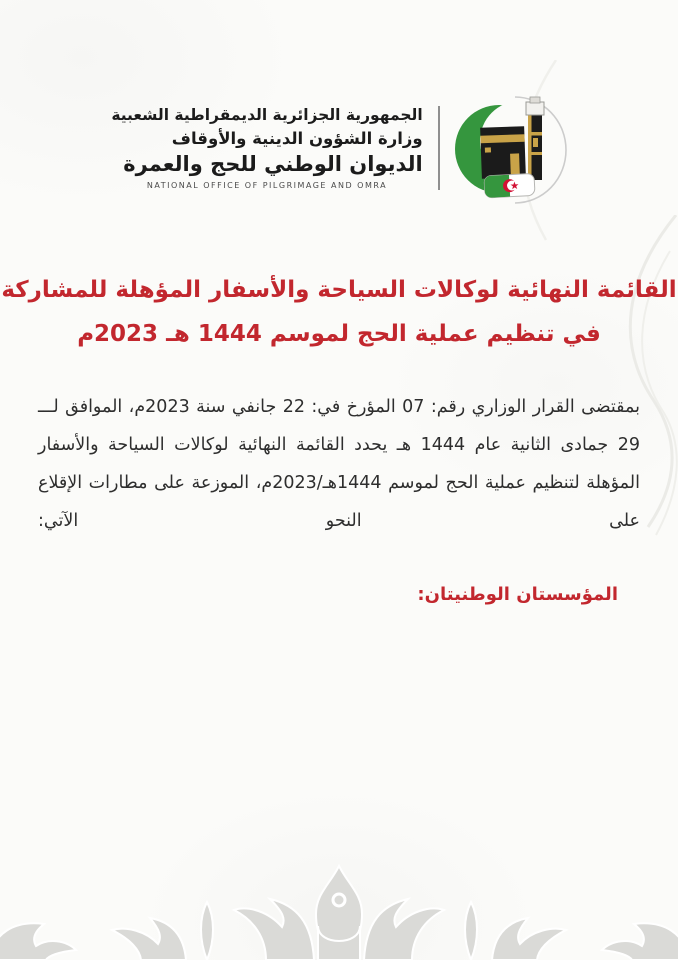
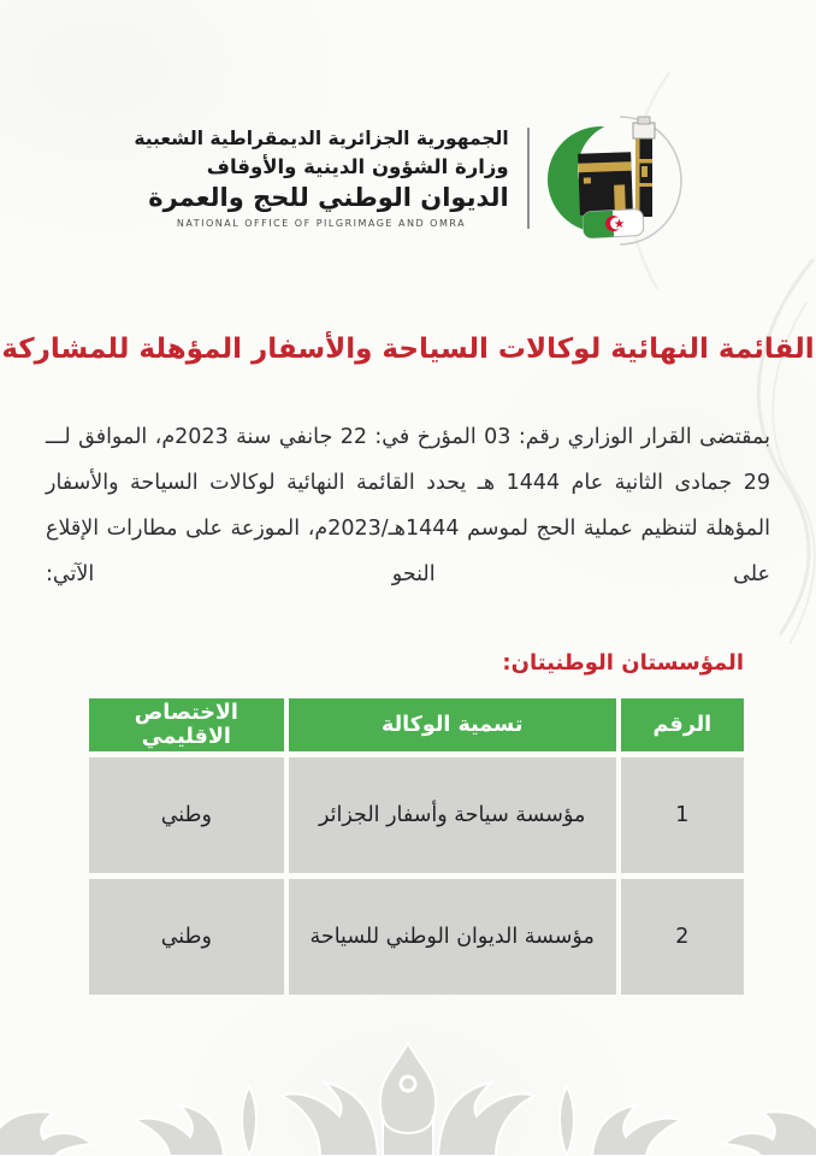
  الجمهورية الجزائرية الديمقراطية الشعبية
  وزارة الشؤون الدينية والأوقاف
  الديوان الوطني للحج والعمرة
  NATIONAL OFFICE OF PILGRIMAGE AND OMRA
  القائمة النهائية لوكالات السياحة والأسفار المؤهلة للمشاركة
- في تنظيم عملية الحج لموسم 1444 هـ 2023م
- بمقتضى القرار الوزاري رقم: 07 المؤرخ في: 22 جانفي سنة 2023م، الموافق لـــ 29 جمادى الثانية عام 1444 هـ يحدد القائمة النهائية لوكالات السياحة والأسفار المؤهلة لتنظيم عملية الحج لموسم 1444هـ/2023م، الموزعة على مطارات الإقلاع على النحو الآتي:
+ بمقتضى القرار الوزاري رقم: 03 المؤرخ في: 22 جانفي سنة 2023م، الموافق لـــ 29 جمادى الثانية عام 1444 هـ يحدد القائمة النهائية لوكالات السياحة والأسفار المؤهلة لتنظيم عملية الحج لموسم 1444هـ/2023م، الموزعة على مطارات الإقلاع على النحو الآتي:
  المؤسستان الوطنيتان:
+ الرقم	تسمية الوكالة	الاختصاص الاقليمي
+ 1	مؤسسة سياحة وأسفار الجزائر	وطني
+ 2	مؤسسة الديوان الوطني للسياحة	وطني
